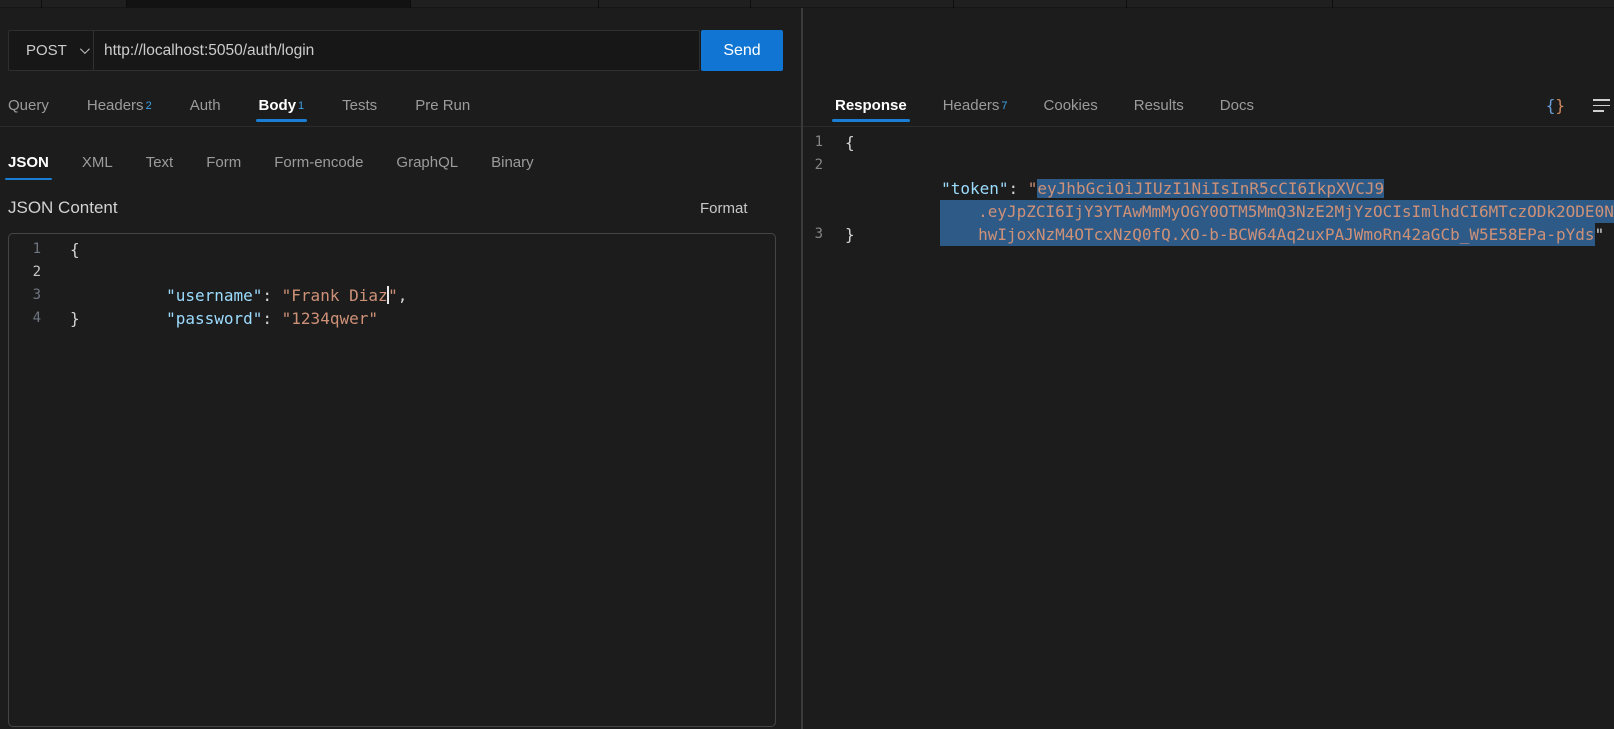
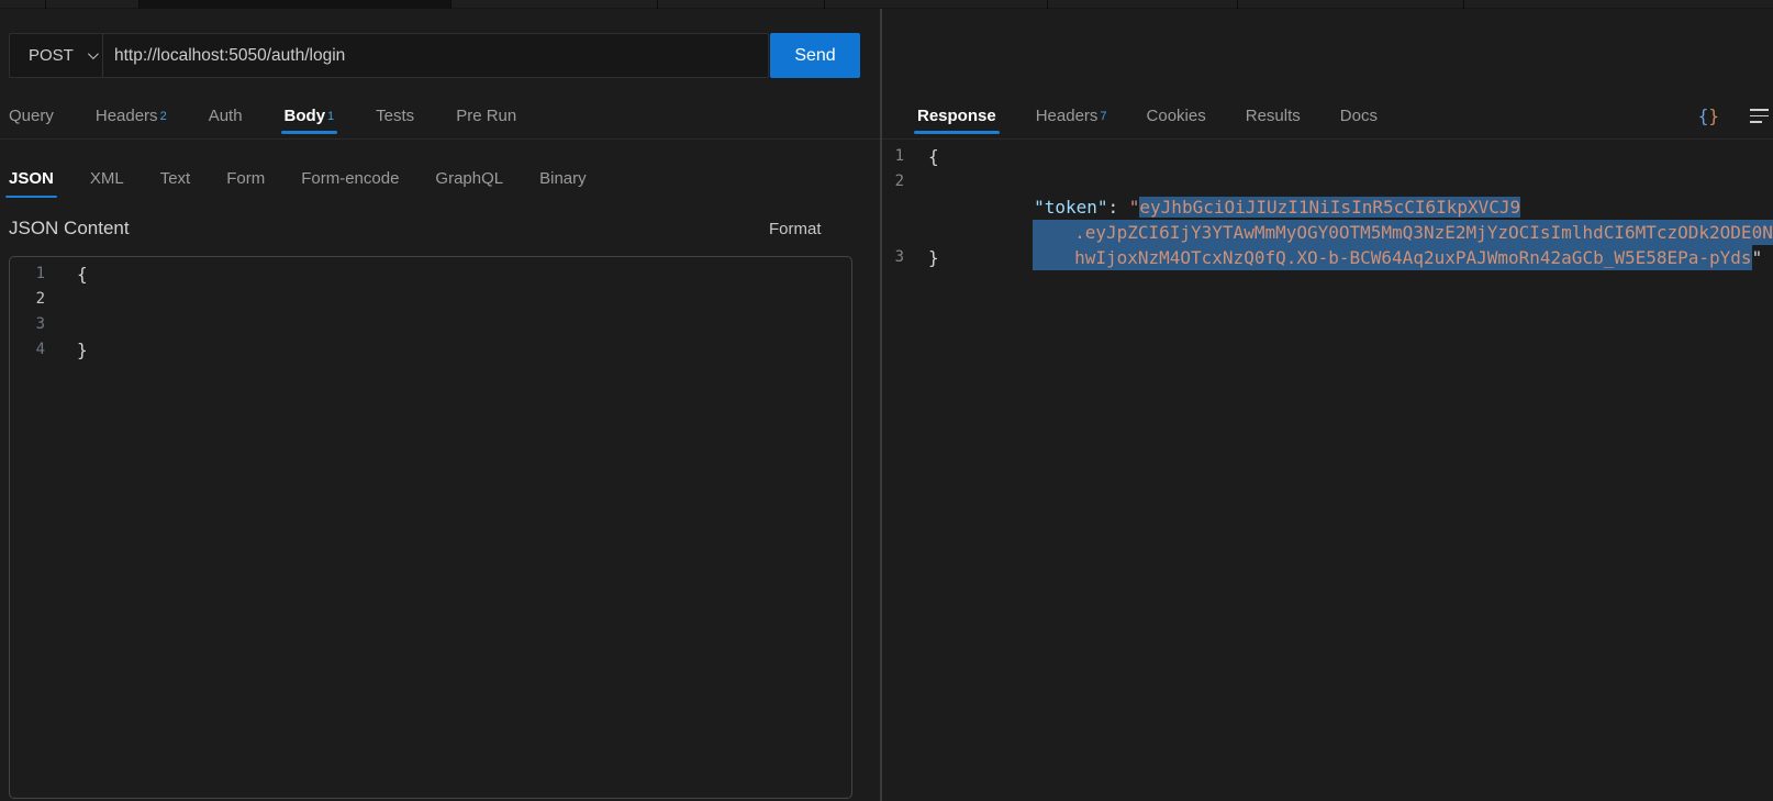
  POST
  http://localhost:5050/auth/login
  Send
  Query
  Headers
  2
  Auth
  Body
  1
  Tests
  Pre Run
  JSON
  XML
  Text
  Form
  Form-encode
  GraphQL
  Binary
  JSON Content
  Format
  1
  2
  3
  4
  {
- "username": "Frank Diaz",
- "password": "1234qwer"
  }
  Response
  Headers
  7
  Cookies
  Results
  Docs
  {}
  1
  2
  3
  {
  "token": "eyJhbGciOiJIUzI1NiIsInR5cCI6IkpXVCJ9
  .eyJpZCI6IjY3YTAwMmMyOGY0OTM5MmQ3NzE2MjYzOCIsImlhdCI6MTczODk2ODE0N
  hwIjoxNzM4OTcxNzQ0fQ.XO-b-BCW64Aq2uxPAJWmoRn42aGCb_W5E58EPa-pYds"
  }
